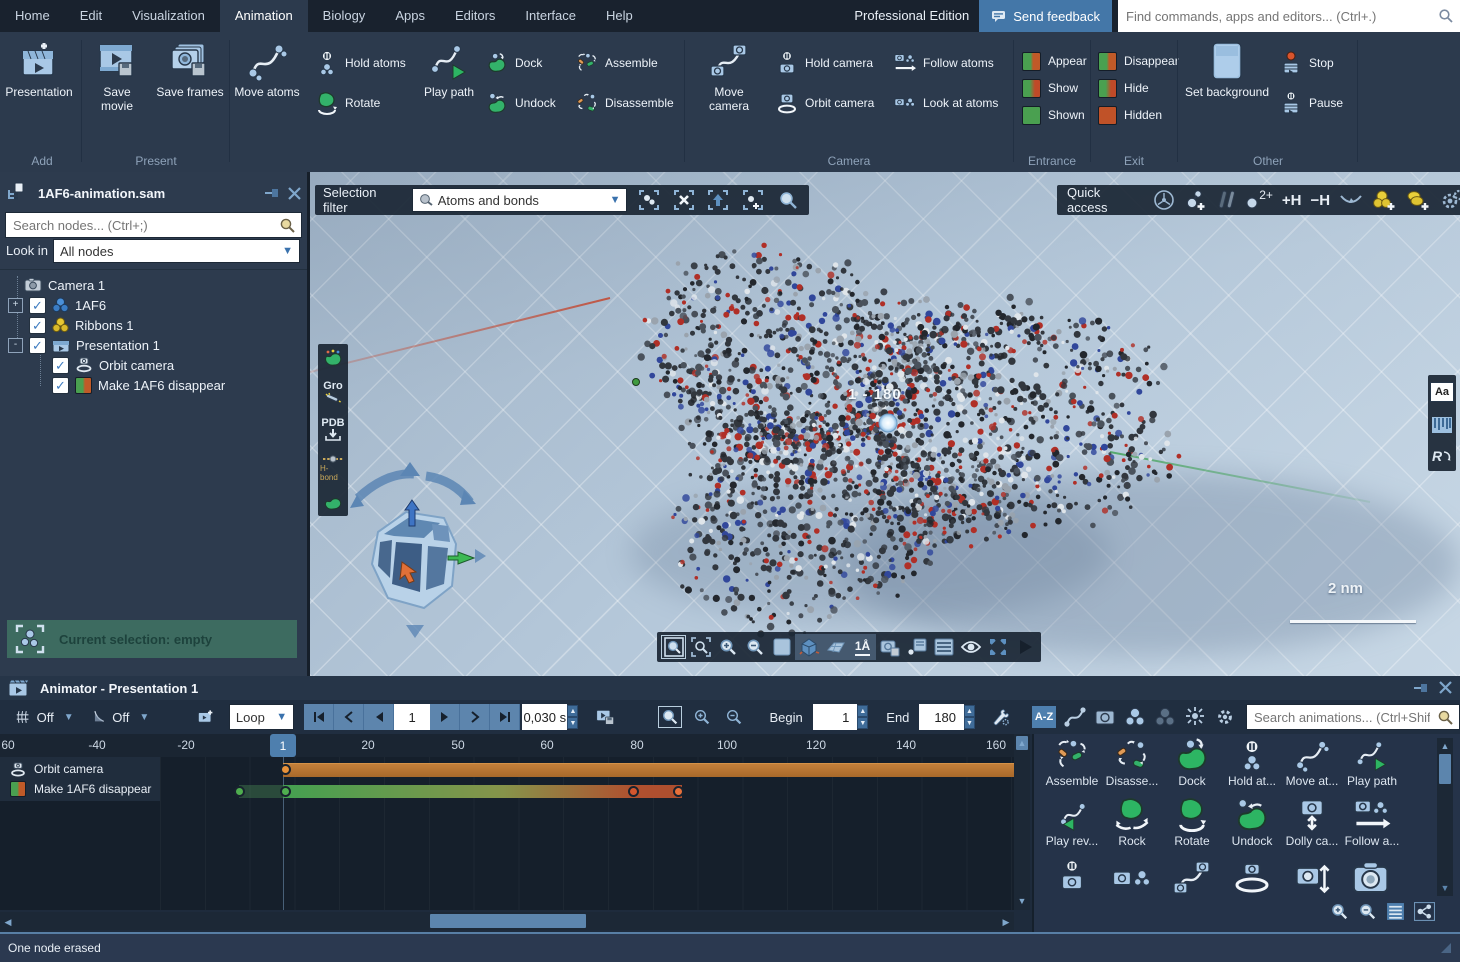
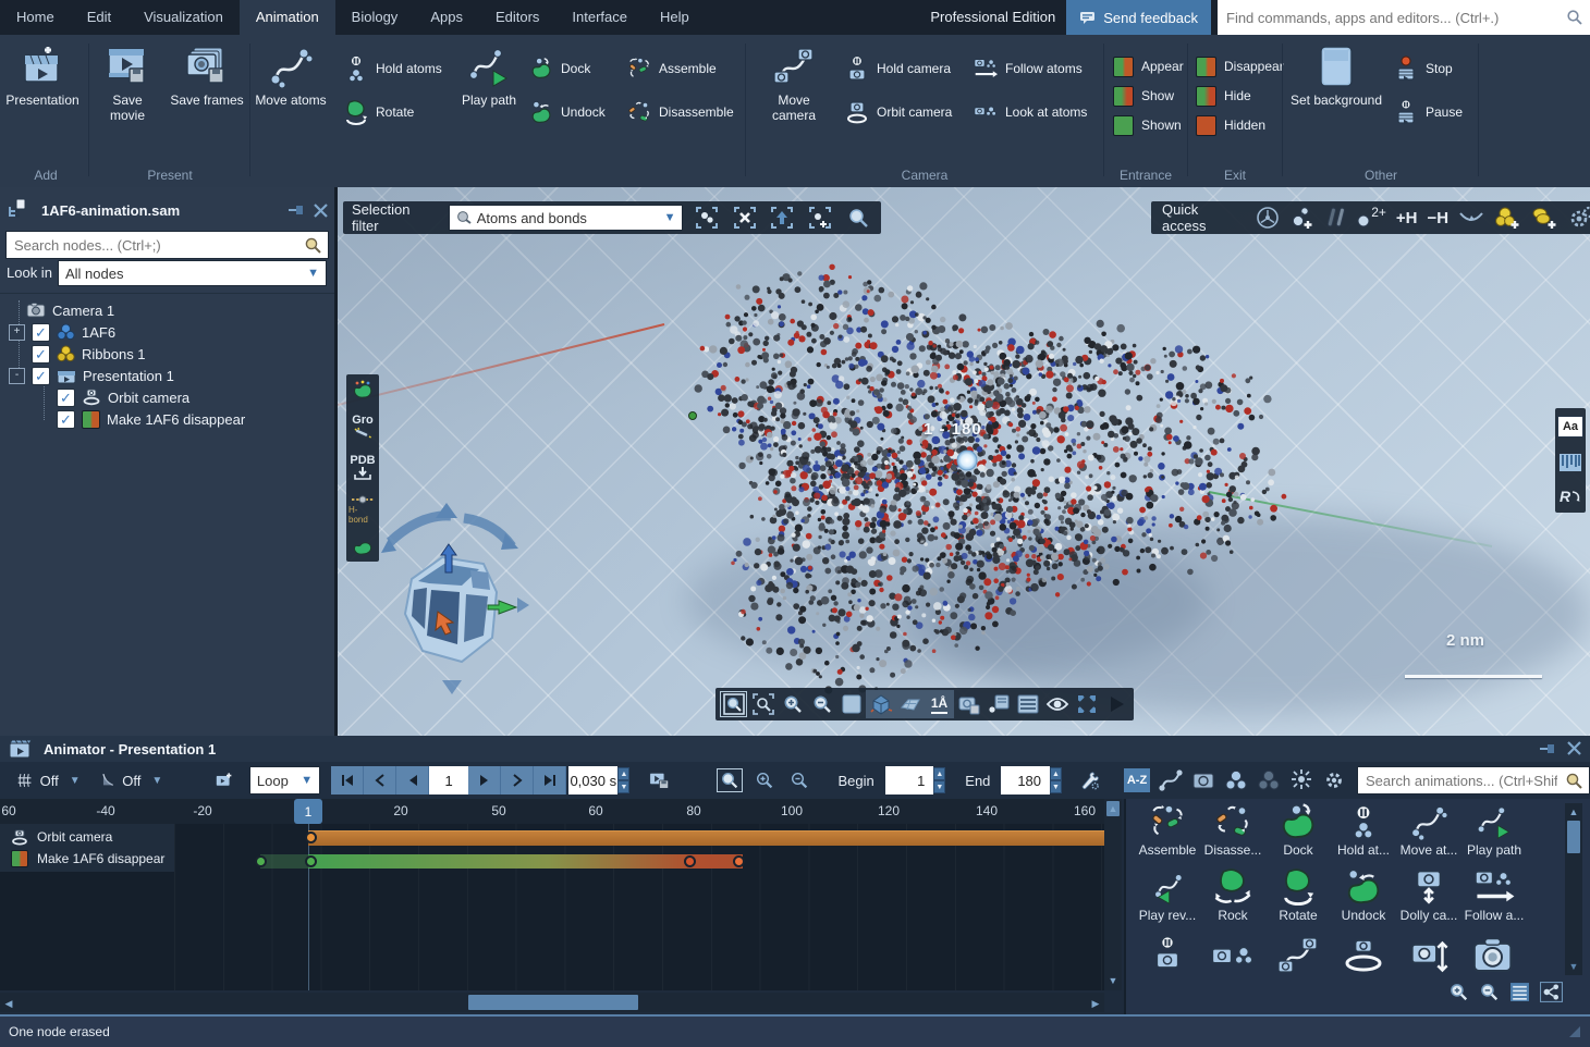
  Home
  Edit
  Visualization
  Animation
  Biology
  Apps
  Editors
  Interface
  Help
  Professional Edition
  Send feedback
  Find commands, apps and editors... (Ctrl+.)
  Presentation
  Save movie
  Save frames
  Move atoms
  Hold atoms
  Rotate
  Play path
  Dock
  Undock
  Assemble
  Disassemble
  Move camera
  Hold camera
  Orbit camera
  Follow atoms
  Look at atoms
  Appear
  Show
  Shown
  Disappea
  Hide
  Hidden
  Set background
  Stop
  Pause
  Add
  Present
  Camera
  Entrance
  Exit
  Other
  1AF6-animation.sam
  Search nodes... (Ctrl+;)
  Look in
  All nodes
  ▼
  Camera 1
  +
  ✓
  1AF6
  ✓
  Ribbons 1
  -
  ✓
  Presentation 1
  ✓
  Orbit camera
  ✓
  Make 1AF6 disappear
- Current selection: empty
  1 - 180
  Selection filter
  Atoms and bonds
  ▼
  Quick access
  2+
  +H
  −H
  Gro
  PDB
  H-bond
  Aa
  R
  1Å
  2 nm
  Animator - Presentation 1
  Off
  ▼
  Off
  ▼
  Loop
  ▼
  1
  0,030 s
  Begin
  1
  End
  180
  A-Z
  Search animations... (Ctrl+Shif
  60
  -40
  -20
  20
  50
  60
  80
  100
  120
  140
  160
  1
  Orbit camera
  Make 1AF6 disappear
  ▲
  ▼
  ◀
  ▶
  Assemble
  Disasse...
  Dock
  Hold at...
  Move at...
  Play path
  Play rev...
  Rock
  Rotate
  Undock
  Dolly ca...
  Follow a...
  ▲
  ▼
  One node erased
